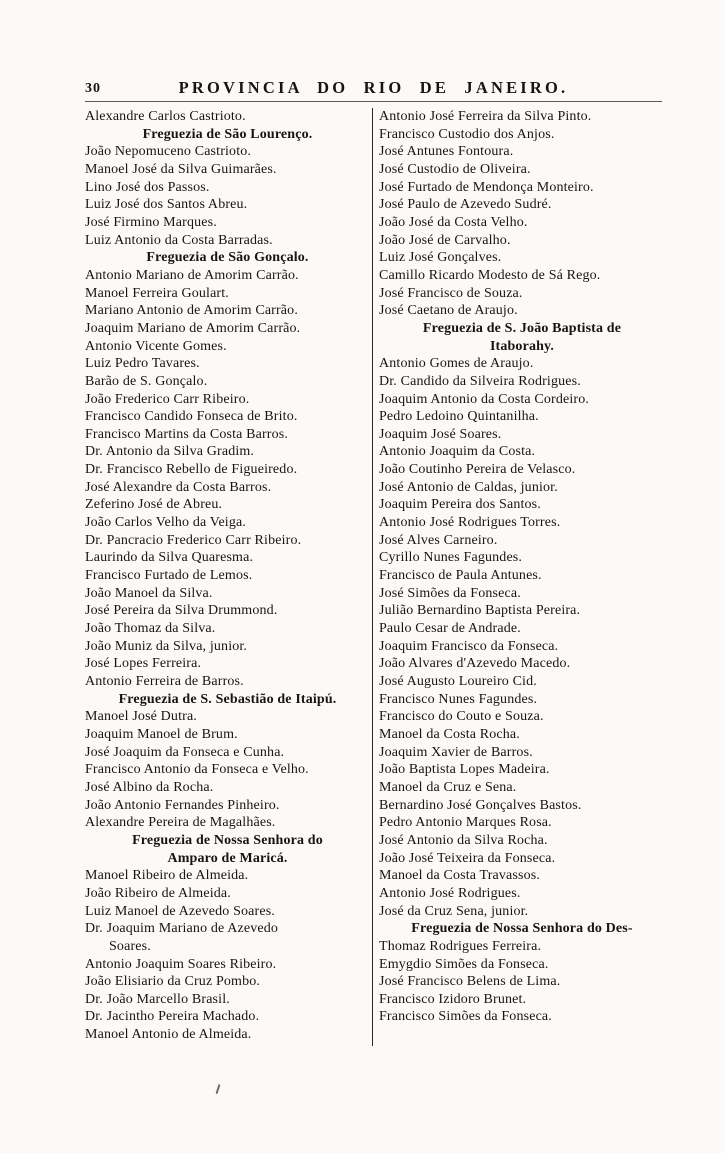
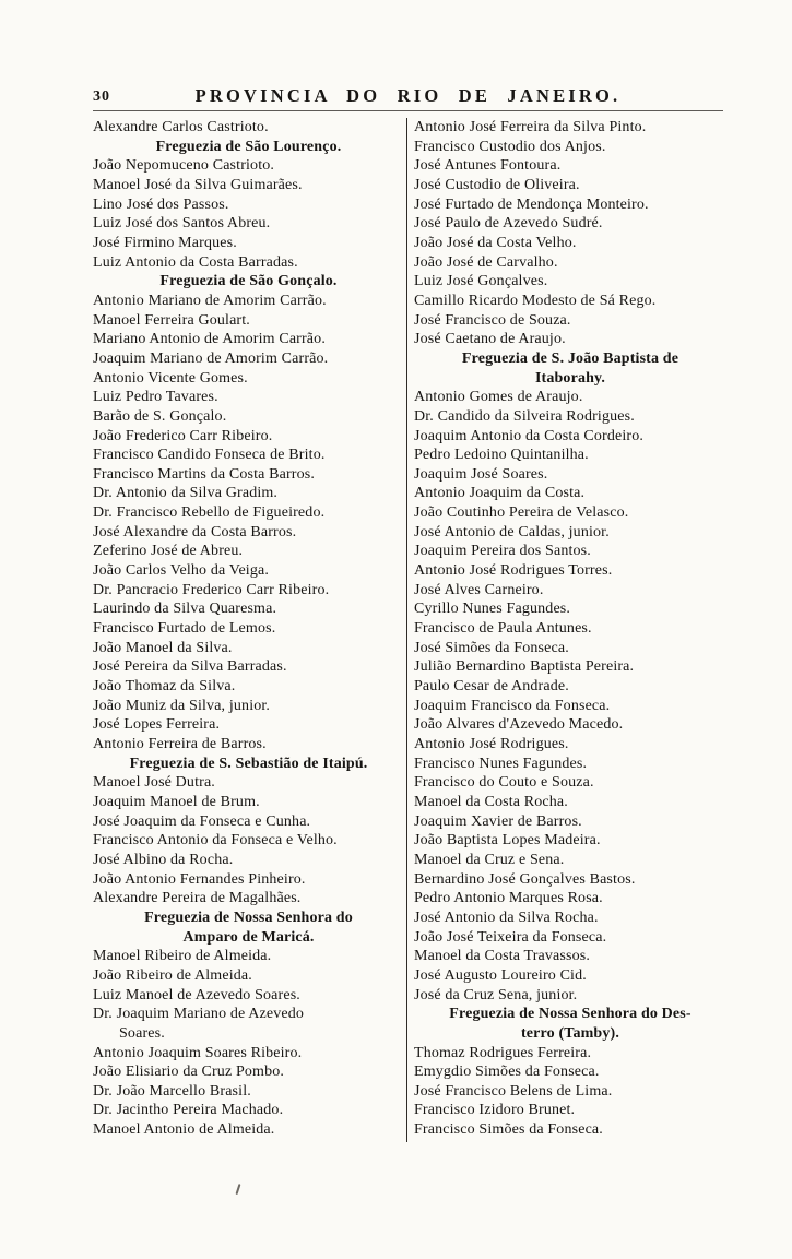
  30
  PROVINCIA DO RIO DE JANEIRO.
  Alexandre Carlos Castrioto.
  Freguezia de São Lourenço.
  João Nepomuceno Castrioto.
  Manoel José da Silva Guimarães.
  Lino José dos Passos.
  Luiz José dos Santos Abreu.
  José Firmino Marques.
  Luiz Antonio da Costa Barradas.
  Freguezia de São Gonçalo.
  Antonio Mariano de Amorim Carrão.
  Manoel Ferreira Goulart.
  Mariano Antonio de Amorim Carrão.
  Joaquim Mariano de Amorim Carrão.
  Antonio Vicente Gomes.
  Luiz Pedro Tavares.
  Barão de S. Gonçalo.
  João Frederico Carr Ribeiro.
  Francisco Candido Fonseca de Brito.
  Francisco Martins da Costa Barros.
  Dr. Antonio da Silva Gradim.
  Dr. Francisco Rebello de Figueiredo.
  José Alexandre da Costa Barros.
  Zeferino José de Abreu.
  João Carlos Velho da Veiga.
  Dr. Pancracio Frederico Carr Ribeiro.
  Laurindo da Silva Quaresma.
  Francisco Furtado de Lemos.
  João Manoel da Silva.
- José Pereira da Silva Drummond.
+ José Pereira da Silva Barradas.
  João Thomaz da Silva.
  João Muniz da Silva, junior.
  José Lopes Ferreira.
  Antonio Ferreira de Barros.
  Freguezia de S. Sebastião de Itaipú.
  Manoel José Dutra.
  Joaquim Manoel de Brum.
  José Joaquim da Fonseca e Cunha.
  Francisco Antonio da Fonseca e Velho.
  José Albino da Rocha.
  João Antonio Fernandes Pinheiro.
  Alexandre Pereira de Magalhães.
  Freguezia de Nossa Senhora do
  Amparo de Maricá.
  Manoel Ribeiro de Almeida.
  João Ribeiro de Almeida.
  Luiz Manoel de Azevedo Soares.
  Dr. Joaquim Mariano de Azevedo
  Soares.
  Antonio Joaquim Soares Ribeiro.
  João Elisiario da Cruz Pombo.
  Dr. João Marcello Brasil.
  Dr. Jacintho Pereira Machado.
  Manoel Antonio de Almeida.
  Antonio José Ferreira da Silva Pinto.
  Francisco Custodio dos Anjos.
  José Antunes Fontoura.
  José Custodio de Oliveira.
  José Furtado de Mendonça Monteiro.
  José Paulo de Azevedo Sudré.
  João José da Costa Velho.
  João José de Carvalho.
  Luiz José Gonçalves.
  Camillo Ricardo Modesto de Sá Rego.
  José Francisco de Souza.
  José Caetano de Araujo.
  Freguezia de S. João Baptista de
  Itaborahy.
  Antonio Gomes de Araujo.
  Dr. Candido da Silveira Rodrigues.
  Joaquim Antonio da Costa Cordeiro.
  Pedro Ledoino Quintanilha.
  Joaquim José Soares.
  Antonio Joaquim da Costa.
  João Coutinho Pereira de Velasco.
  José Antonio de Caldas, junior.
  Joaquim Pereira dos Santos.
  Antonio José Rodrigues Torres.
  José Alves Carneiro.
  Cyrillo Nunes Fagundes.
  Francisco de Paula Antunes.
  José Simões da Fonseca.
  Julião Bernardino Baptista Pereira.
  Paulo Cesar de Andrade.
  Joaquim Francisco da Fonseca.
  João Alvares d'Azevedo Macedo.
- José Augusto Loureiro Cid.
+ Antonio José Rodrigues.
  Francisco Nunes Fagundes.
  Francisco do Couto e Souza.
  Manoel da Costa Rocha.
  Joaquim Xavier de Barros.
  João Baptista Lopes Madeira.
  Manoel da Cruz e Sena.
  Bernardino José Gonçalves Bastos.
  Pedro Antonio Marques Rosa.
  José Antonio da Silva Rocha.
  João José Teixeira da Fonseca.
  Manoel da Costa Travassos.
- Antonio José Rodrigues.
+ José Augusto Loureiro Cid.
  José da Cruz Sena, junior.
  Freguezia de Nossa Senhora do Des-
+ terro (Tamby).
  Thomaz Rodrigues Ferreira.
  Emygdio Simões da Fonseca.
  José Francisco Belens de Lima.
  Francisco Izidoro Brunet.
  Francisco Simões da Fonseca.
